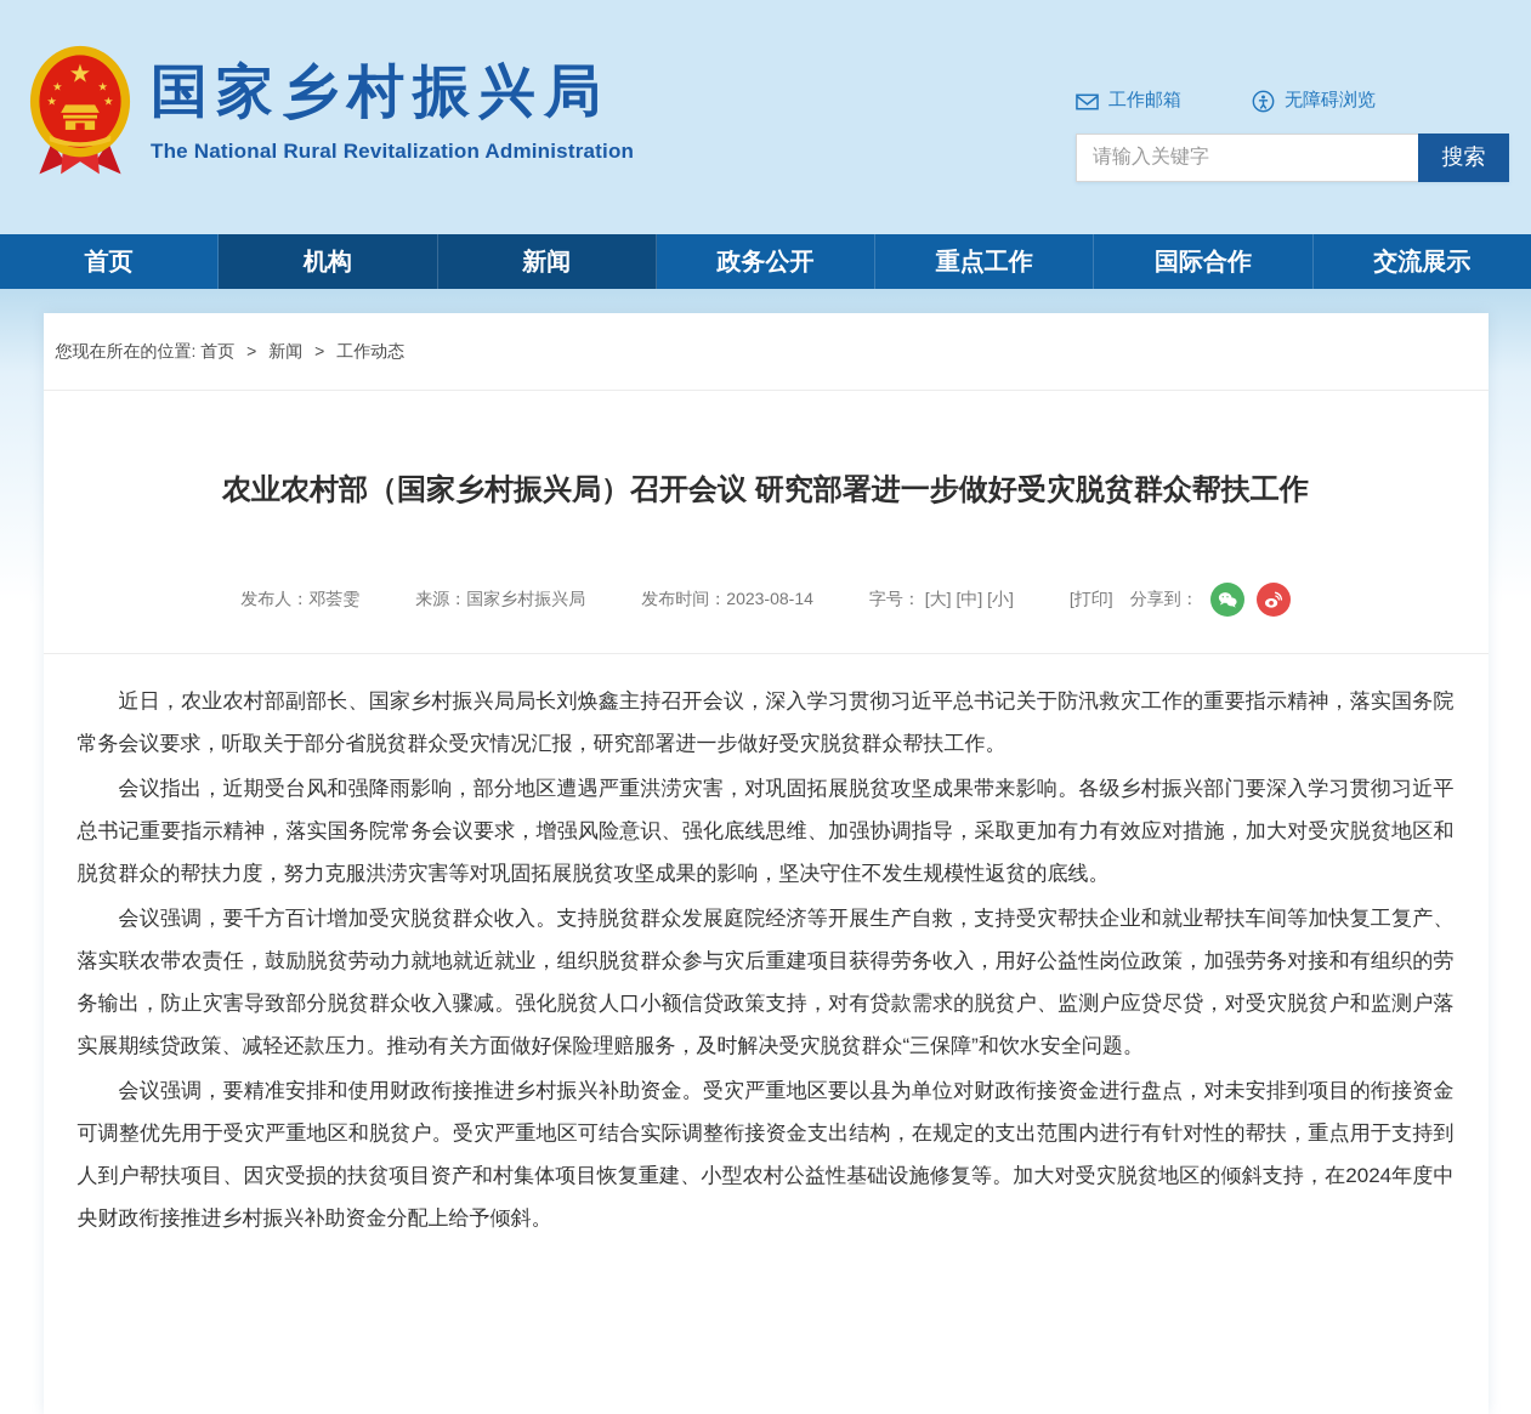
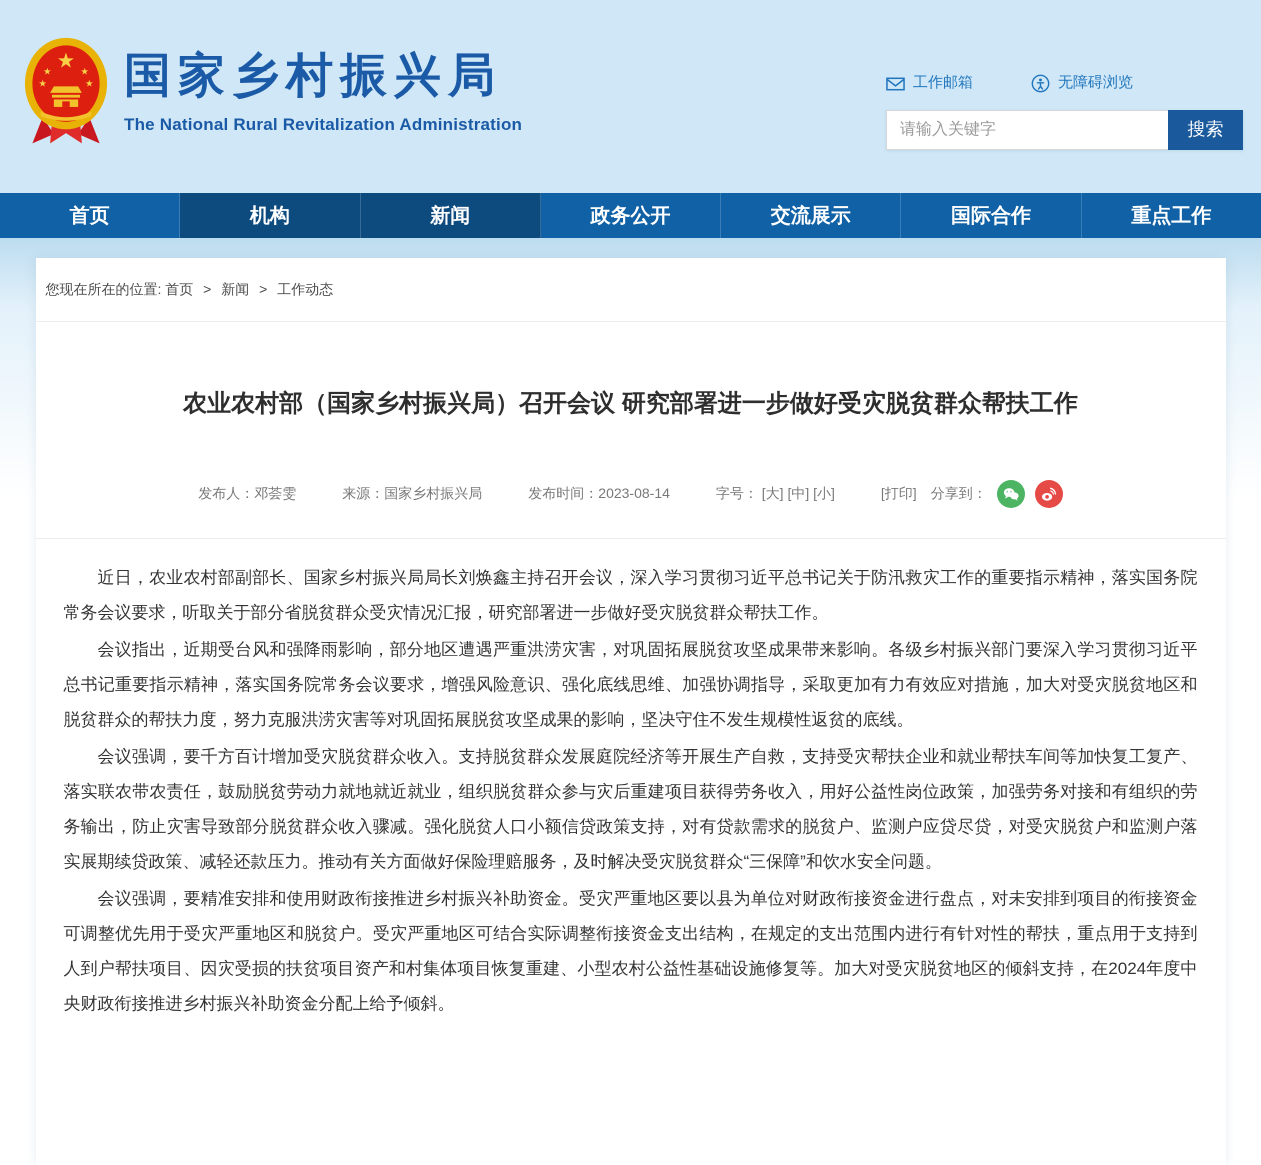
  ★
  ★
  ★
  ★
  ★
  国家乡村振兴局
  The National Rural Revitalization Administration
  工作邮箱
  无障碍浏览
  请输入关键字
  搜索
  首页
  机构
  新闻
  政务公开
- 重点工作
+ 交流展示
  国际合作
- 交流展示
+ 重点工作
  您现在所在的位置: 首页 > 新闻 > 工作动态
  农业农村部（国家乡村振兴局）召开会议 研究部署进一步做好受灾脱贫群众帮扶工作
  发布人：邓荟雯
  来源：国家乡村振兴局
  发布时间：2023-08-14
  字号： [大] [中] [小]
  [打印]
  分享到：
  近日，农业农村部副部长、国家乡村振兴局局长刘焕鑫主持召开会议，深入学习贯彻习近平总书记关于防汛救灾工作的重要指示精神，落实国务院常务会议要求，听取关于部分省脱贫群众受灾情况汇报，研究部署进一步做好受灾脱贫群众帮扶工作。
  会议指出，近期受台风和强降雨影响，部分地区遭遇严重洪涝灾害，对巩固拓展脱贫攻坚成果带来影响。各级乡村振兴部门要深入学习贯彻习近平总书记重要指示精神，落实国务院常务会议要求，增强风险意识、强化底线思维、加强协调指导，采取更加有力有效应对措施，加大对受灾脱贫地区和脱贫群众的帮扶力度，努力克服洪涝灾害等对巩固拓展脱贫攻坚成果的影响，坚决守住不发生规模性返贫的底线。
  会议强调，要千方百计增加受灾脱贫群众收入。支持脱贫群众发展庭院经济等开展生产自救，支持受灾帮扶企业和就业帮扶车间等加快复工复产、落实联农带农责任，鼓励脱贫劳动力就地就近就业，组织脱贫群众参与灾后重建项目获得劳务收入，用好公益性岗位政策，加强劳务对接和有组织的劳务输出，防止灾害导致部分脱贫群众收入骤减。强化脱贫人口小额信贷政策支持，对有贷款需求的脱贫户、监测户应贷尽贷，对受灾脱贫户和监测户落实展期续贷政策、减轻还款压力。推动有关方面做好保险理赔服务，及时解决受灾脱贫群众“三保障”和饮水安全问题。
  会议强调，要精准安排和使用财政衔接推进乡村振兴补助资金。受灾严重地区要以县为单位对财政衔接资金进行盘点，对未安排到项目的衔接资金可调整优先用于受灾严重地区和脱贫户。受灾严重地区可结合实际调整衔接资金支出结构，在规定的支出范围内进行有针对性的帮扶，重点用于支持到人到户帮扶项目、因灾受损的扶贫项目资产和村集体项目恢复重建、小型农村公益性基础设施修复等。加大对受灾脱贫地区的倾斜支持，在2024年度中央财政衔接推进乡村振兴补助资金分配上给予倾斜。
